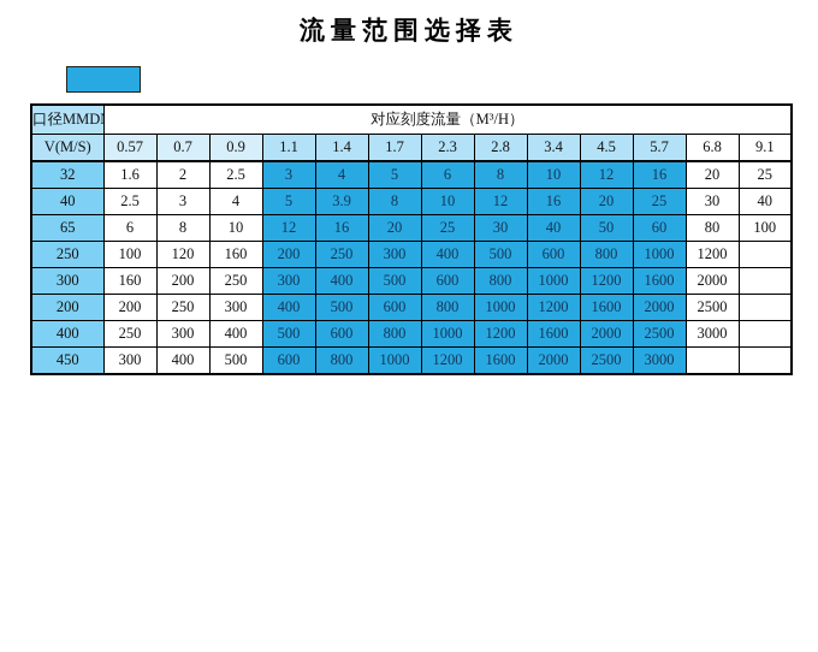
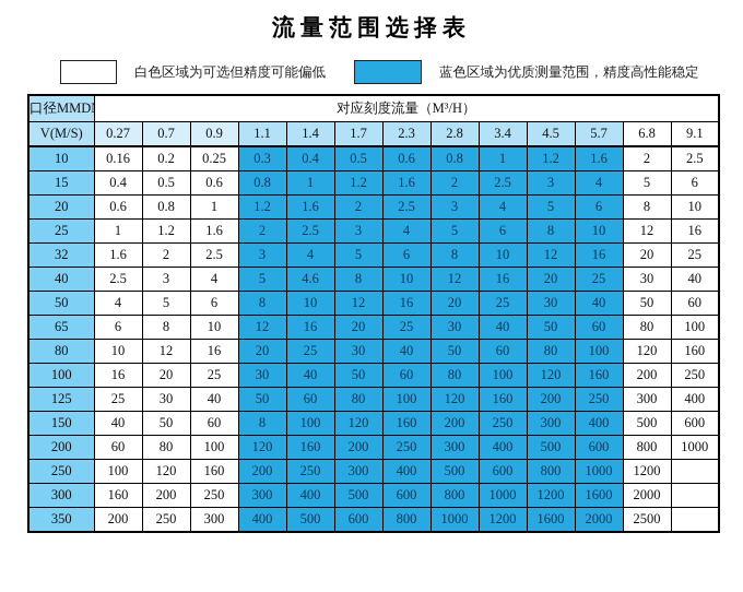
  流量范围选择表
+ 白色区域为可选但精度可能偏低
+ 蓝色区域为优质测量范围，精度高性能稳定
  口径MMD	对应刻度流量（M³/H）
- V(M/S)	0.57	0.7	0.9	1.1	1.4	1.7	2.3	2.8	3.4	4.5	5.7	6.8	9.1
+ V(M/S)	0.27	0.7	0.9	1.1	1.4	1.7	2.3	2.8	3.4	4.5	5.7	6.8	9.1
+ 10	0.16	0.2	0.25	0.3	0.4	0.5	0.6	0.8	1	1.2	1.6	2	2.5
+ 15	0.4	0.5	0.6	0.8	1	1.2	1.6	2	2.5	3	4	5	6
+ 20	0.6	0.8	1	1.2	1.6	2	2.5	3	4	5	6	8	10
+ 25	1	1.2	1.6	2	2.5	3	4	5	6	8	10	12	16
  32	1.6	2	2.5	3	4	5	6	8	10	12	16	20	25
- 40	2.5	3	4	5	3.9	8	10	12	16	20	25	30	40
+ 40	2.5	3	4	5	4.6	8	10	12	16	20	25	30	40
+ 50	4	5	6	8	10	12	16	20	25	30	40	50	60
  65	6	8	10	12	16	20	25	30	40	50	60	80	100
+ 80	10	12	16	20	25	30	40	50	60	80	100	120	160
+ 100	16	20	25	30	40	50	60	80	100	120	160	200	250
+ 125	25	30	40	50	60	80	100	120	160	200	250	300	400
+ 150	40	50	60	8	100	120	160	200	250	300	400	500	600
+ 200	60	80	100	120	160	200	250	300	400	500	600	800	1000
  250	100	120	160	200	250	300	400	500	600	800	1000	1200
  300	160	200	250	300	400	500	600	800	1000	1200	1600	2000
- 200	200	250	300	400	500	600	800	1000	1200	1600	2000	2500
+ 350	200	250	300	400	500	600	800	1000	1200	1600	2000	2500
- 400	250	300	400	500	600	800	1000	1200	1600	2000	2500	3000
- 450	300	400	500	600	800	1000	1200	1600	2000	2500	3000
